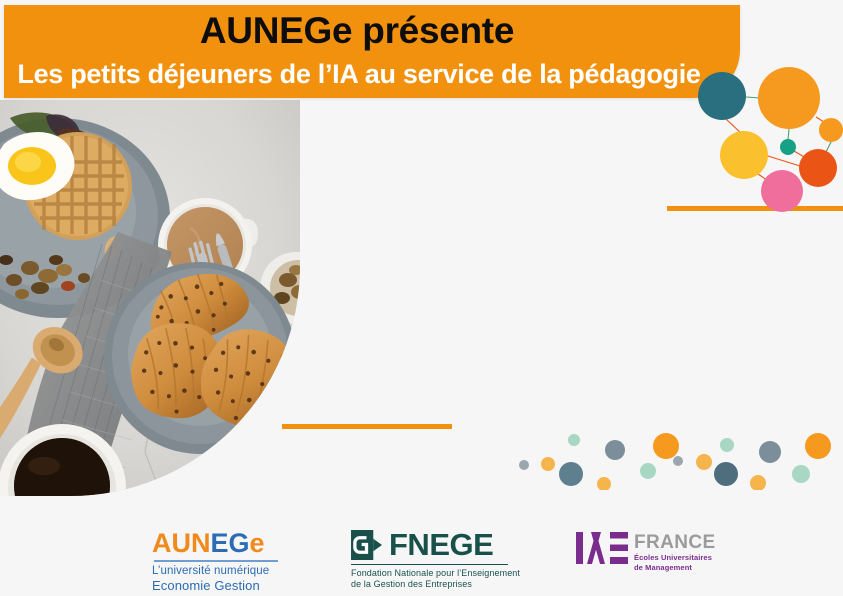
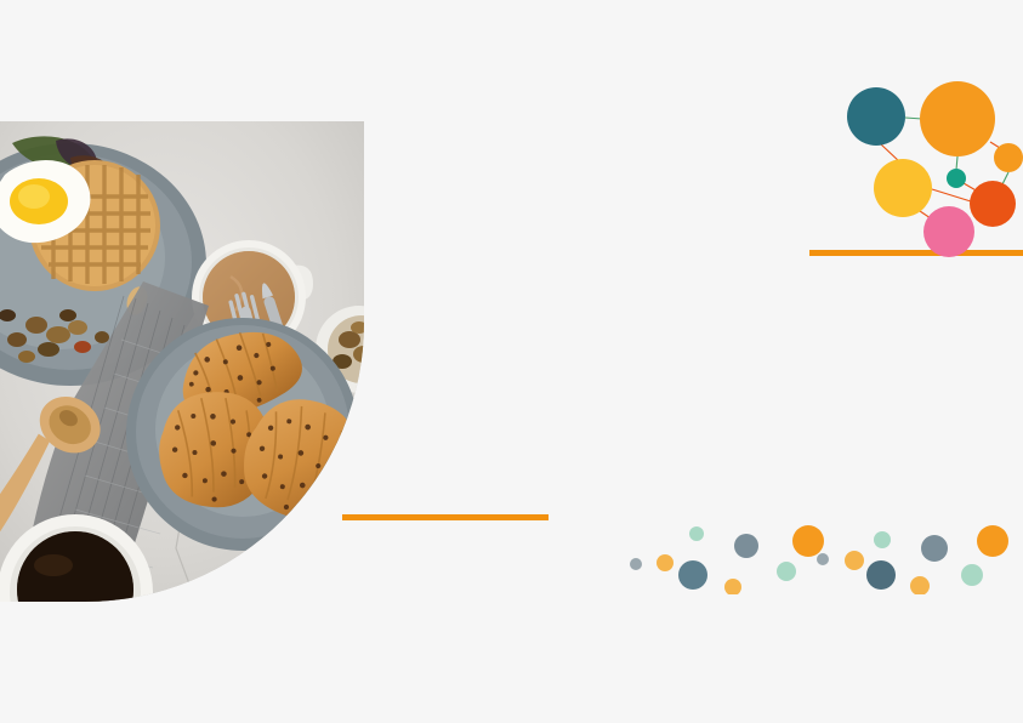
- AUNEGe présente
- Les petits déjeuners de l’IA au service de la pédagogie
- AUNEGe
- L’université numérique
- Economie Gestion
- FNEGE
- Fondation Nationale pour l’Enseignement
- de la Gestion des Entreprises
- FRANCE
- Écoles Universitaires
- de Management
